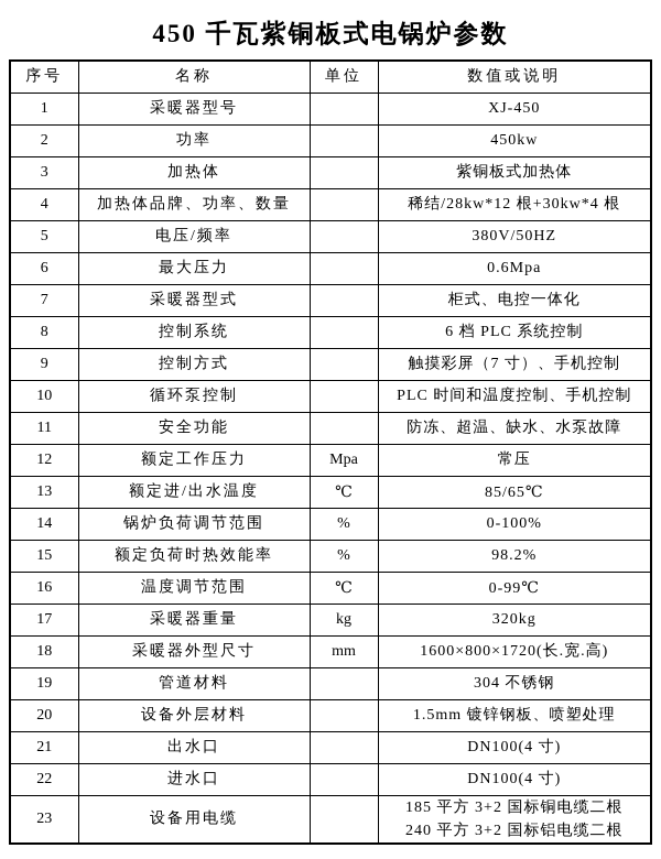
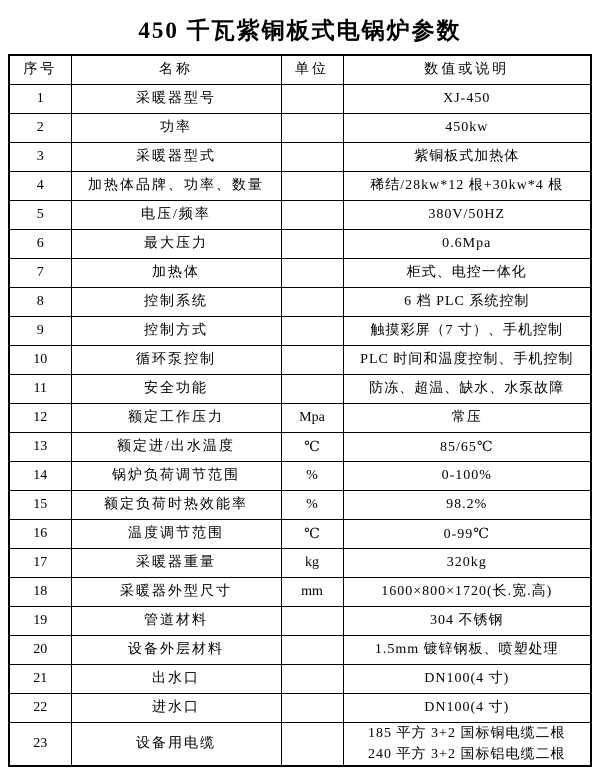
  450 千瓦紫铜板式电锅炉参数
  序号	名称	单位	数值或说明
  1	采暖器型号		XJ-450
  2	功率		450kw
- 3	加热体		紫铜板式加热体
+ 3	采暖器型式		紫铜板式加热体
  4	加热体品牌、功率、数量		稀结/28kw*12 根+30kw*4 根
  5	电压/频率		380V/50HZ
  6	最大压力		0.6Mpa
- 7	采暖器型式		柜式、电控一体化
+ 7	加热体		柜式、电控一体化
  8	控制系统		6 档 PLC 系统控制
  9	控制方式		触摸彩屏（7 寸）、手机控制
  10	循环泵控制		PLC 时间和温度控制、手机控制
  11	安全功能		防冻、超温、缺水、水泵故障
  12	额定工作压力	Mpa	常压
  13	额定进/出水温度	℃	85/65℃
  14	锅炉负荷调节范围	%	0-100%
  15	额定负荷时热效能率	%	98.2%
  16	温度调节范围	℃	0-99℃
  17	采暖器重量	kg	320kg
  18	采暖器外型尺寸	mm	1600×800×1720(长.宽.高)
  19	管道材料		304 不锈钢
  20	设备外层材料		1.5mm 镀锌钢板、喷塑处理
  21	出水口		DN100(4 寸)
  22	进水口		DN100(4 寸)
  23	设备用电缆		185 平方 3+2 国标铜电缆二根240 平方 3+2 国标铝电缆二根
